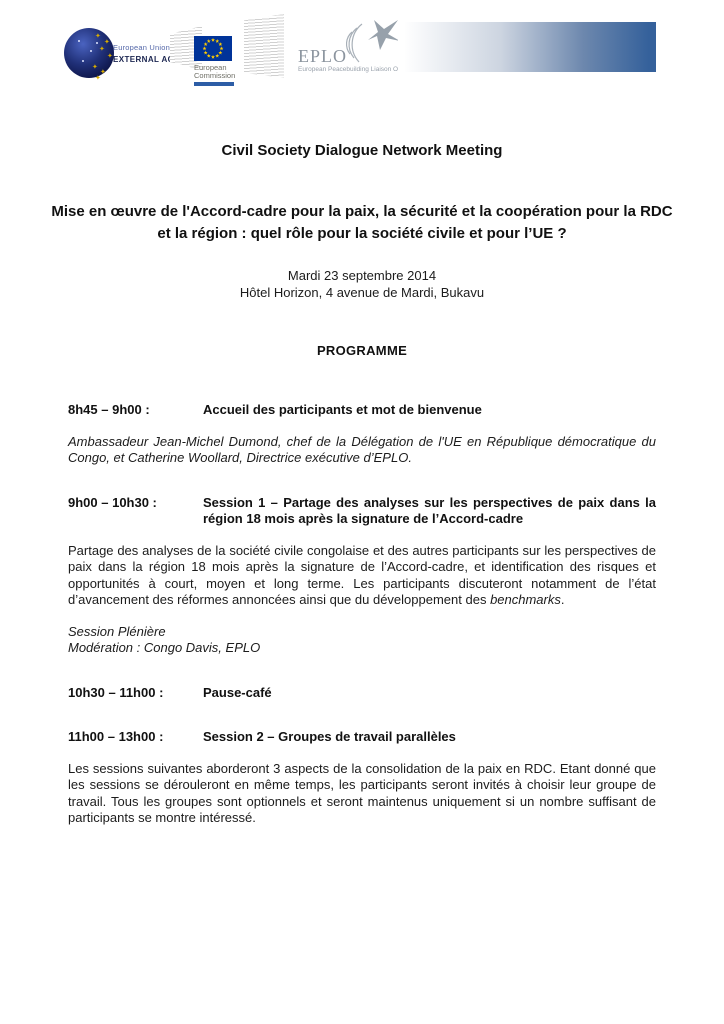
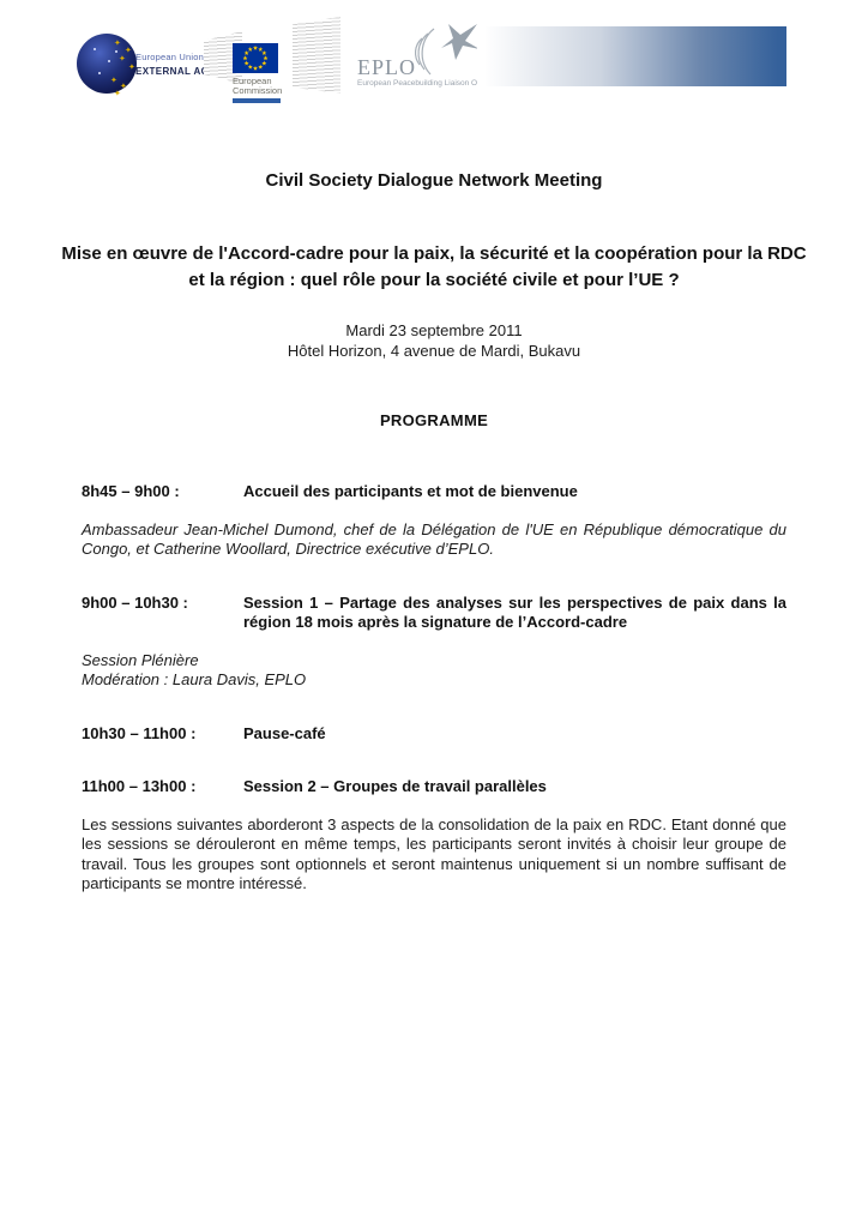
  European Union
  European
  Commission
  EPLO
  Civil Society Dialogue Network Meeting
  Mise en œuvre de l'Accord-cadre pour la paix, la sécurité et la coopération pour la RDC et la région : quel rôle pour la société civile et pour l’UE ?
- Mardi 23 septembre 2014
+ Mardi 23 septembre 2011
  Hôtel Horizon, 4 avenue de Mardi, Bukavu
  PROGRAMME
  8h45 – 9h00 :
  Accueil des participants et mot de bienvenue
  Ambassadeur Jean-Michel Dumond, chef de la Délégation de l'UE en République démocratique du Congo, et Catherine Woollard, Directrice exécutive d’EPLO.
  9h00 – 10h30 :
  Session 1 – Partage des analyses sur les perspectives de paix dans la région 18 mois après la signature de l’Accord-cadre
- Partage des analyses de la société civile congolaise et des autres participants sur les perspectives de paix dans la région 18 mois après la signature de l’Accord-cadre, et identification des risques et opportunités à court, moyen et long terme. Les participants discuteront notamment de l’état d’avancement des réformes annoncées ainsi que du développement des benchmarks.
  Session Plénière
- Modération : Congo Davis, EPLO
+ Modération : Laura Davis, EPLO
  10h30 – 11h00 :
  Pause-café
  11h00 – 13h00 :
  Session 2 – Groupes de travail parallèles
  Les sessions suivantes aborderont 3 aspects de la consolidation de la paix en RDC. Etant donné que les sessions se dérouleront en même temps, les participants seront invités à choisir leur groupe de travail. Tous les groupes sont optionnels et seront maintenus uniquement si un nombre suffisant de participants se montre intéressé.
